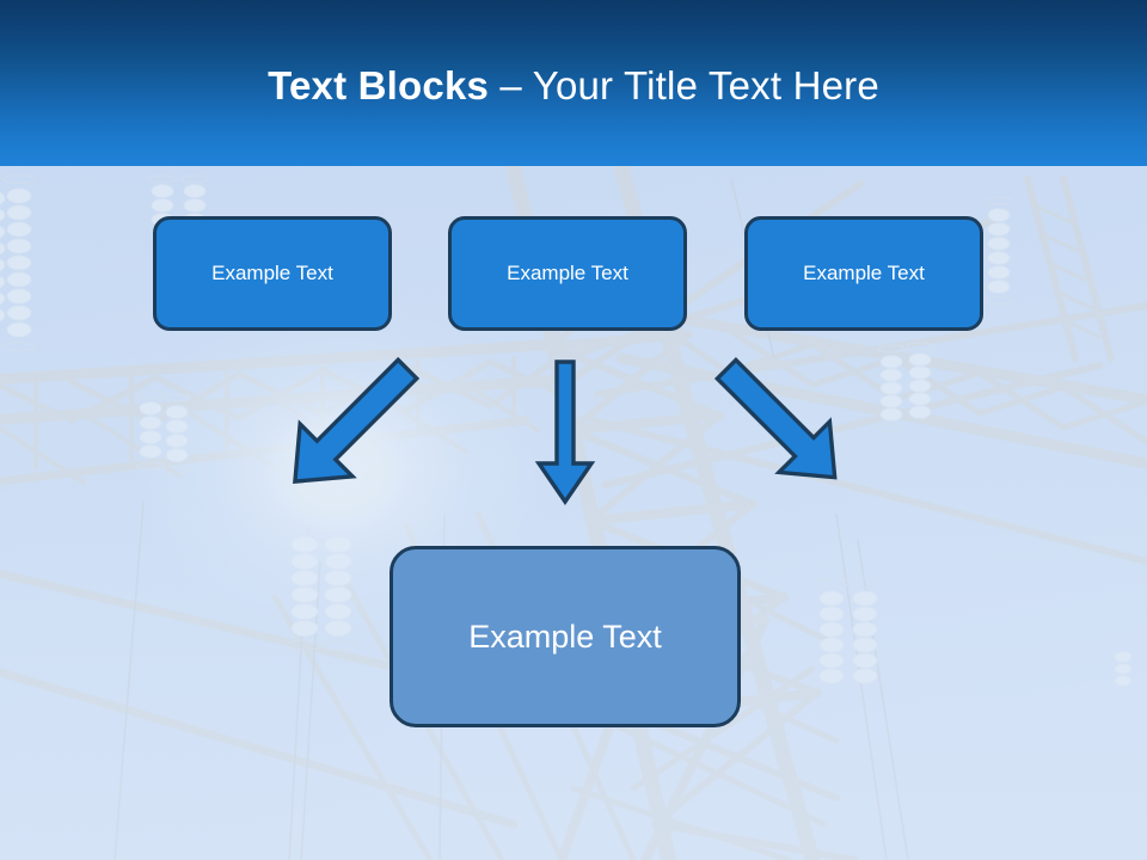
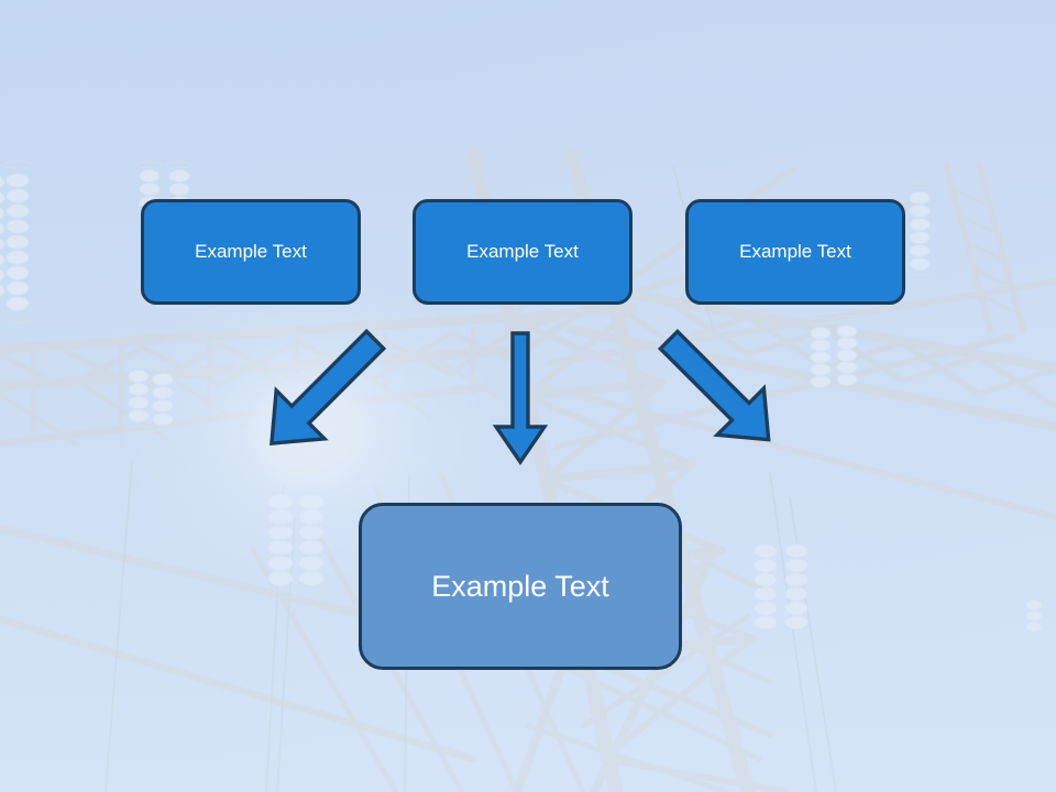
- Text Blocks – Your Title Text Here
  Example Text
  Example Text
  Example Text
  Example Text
